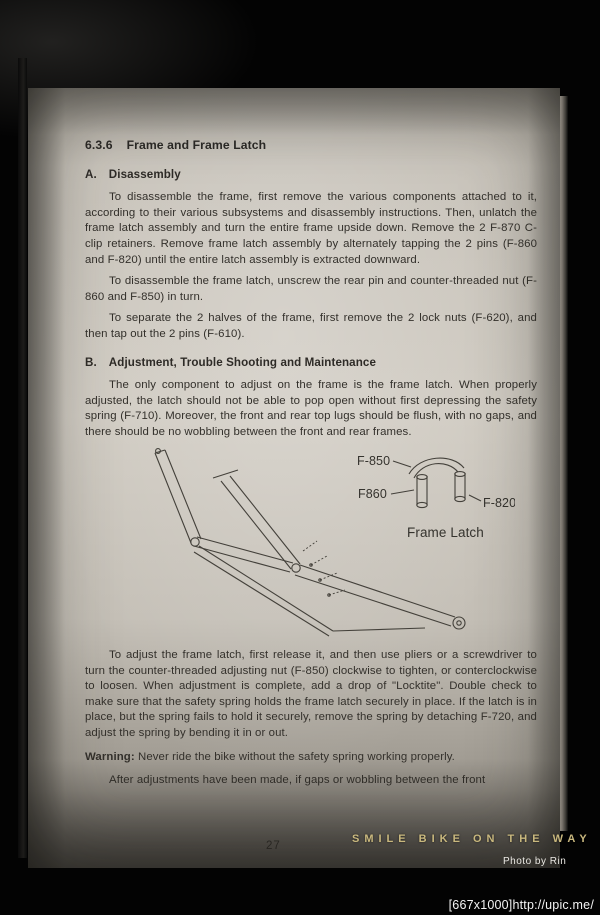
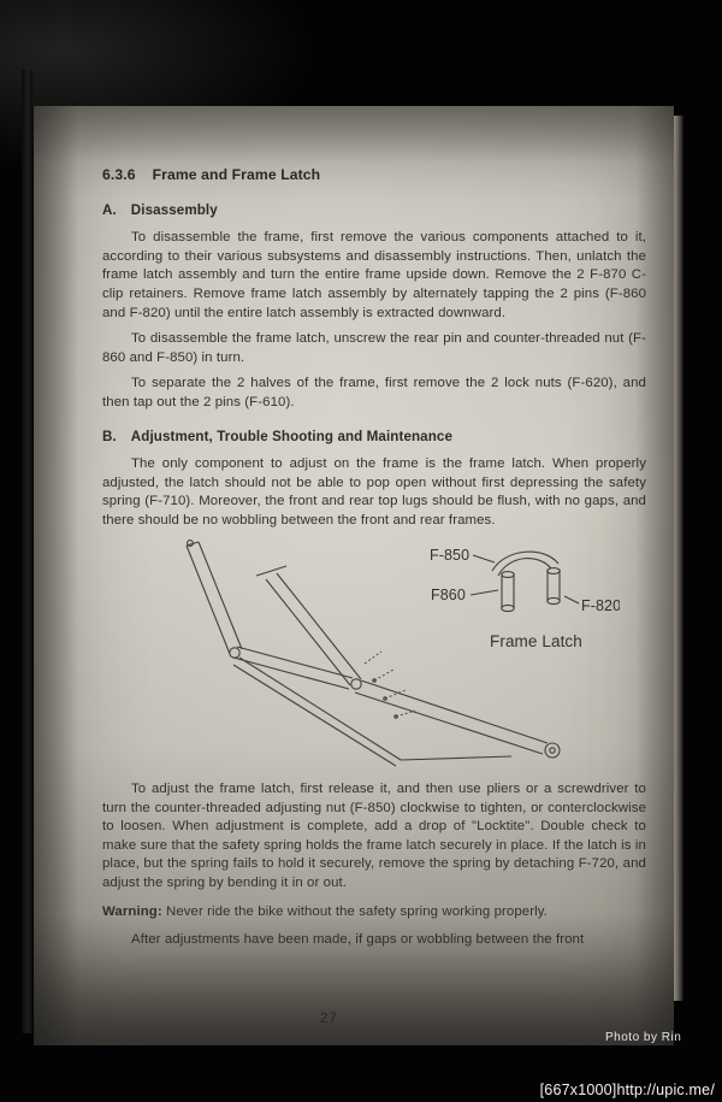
- SMILE BIKE ON THE WAY
  Photo by Rin
  [667x1000]http://upic.me/
